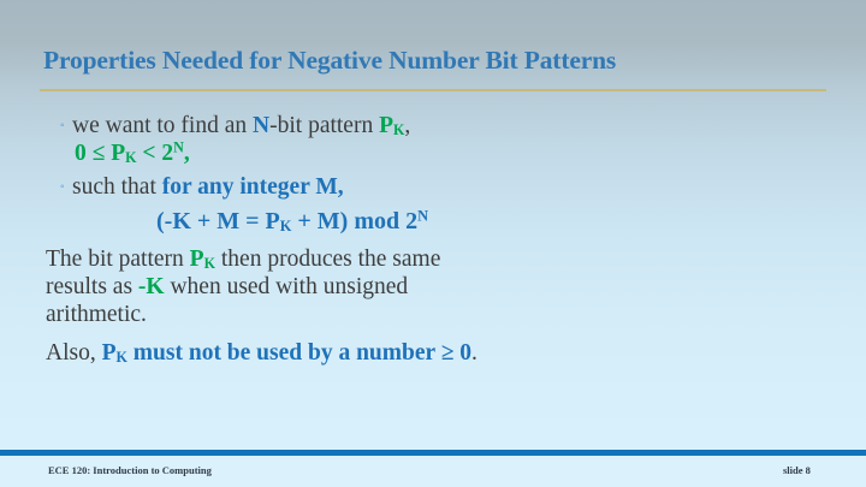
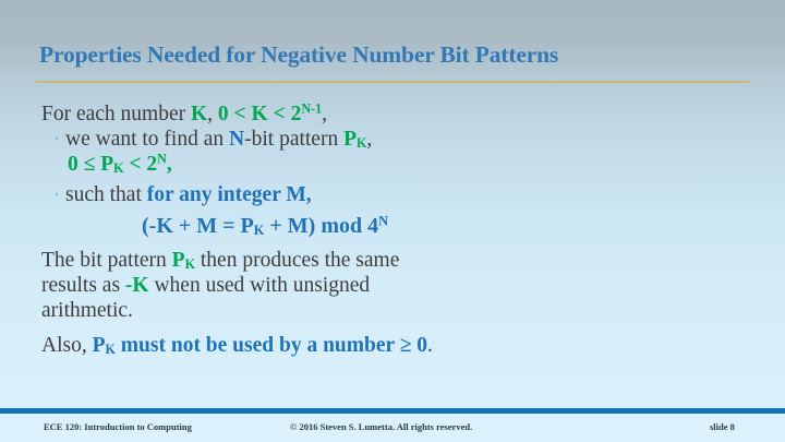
  Properties Needed for Negative Number Bit Patterns
+ For each number K, 0 < K < 2N-1,
  ◦ we want to find an N-bit pattern PK,
  0 ≤ PK < 2N,
  ◦ such that for any integer M,
- (-K + M = PK + M) mod 2N
+ (-K + M = PK + M) mod 4N
  The bit pattern PK then produces the same
  results as -K when used with unsigned
  arithmetic.
  Also, PK must not be used by a number ≥ 0.
  ECE 120: Introduction to Computing
+ © 2016 Steven S. Lumetta. All rights reserved.
  slide 8
